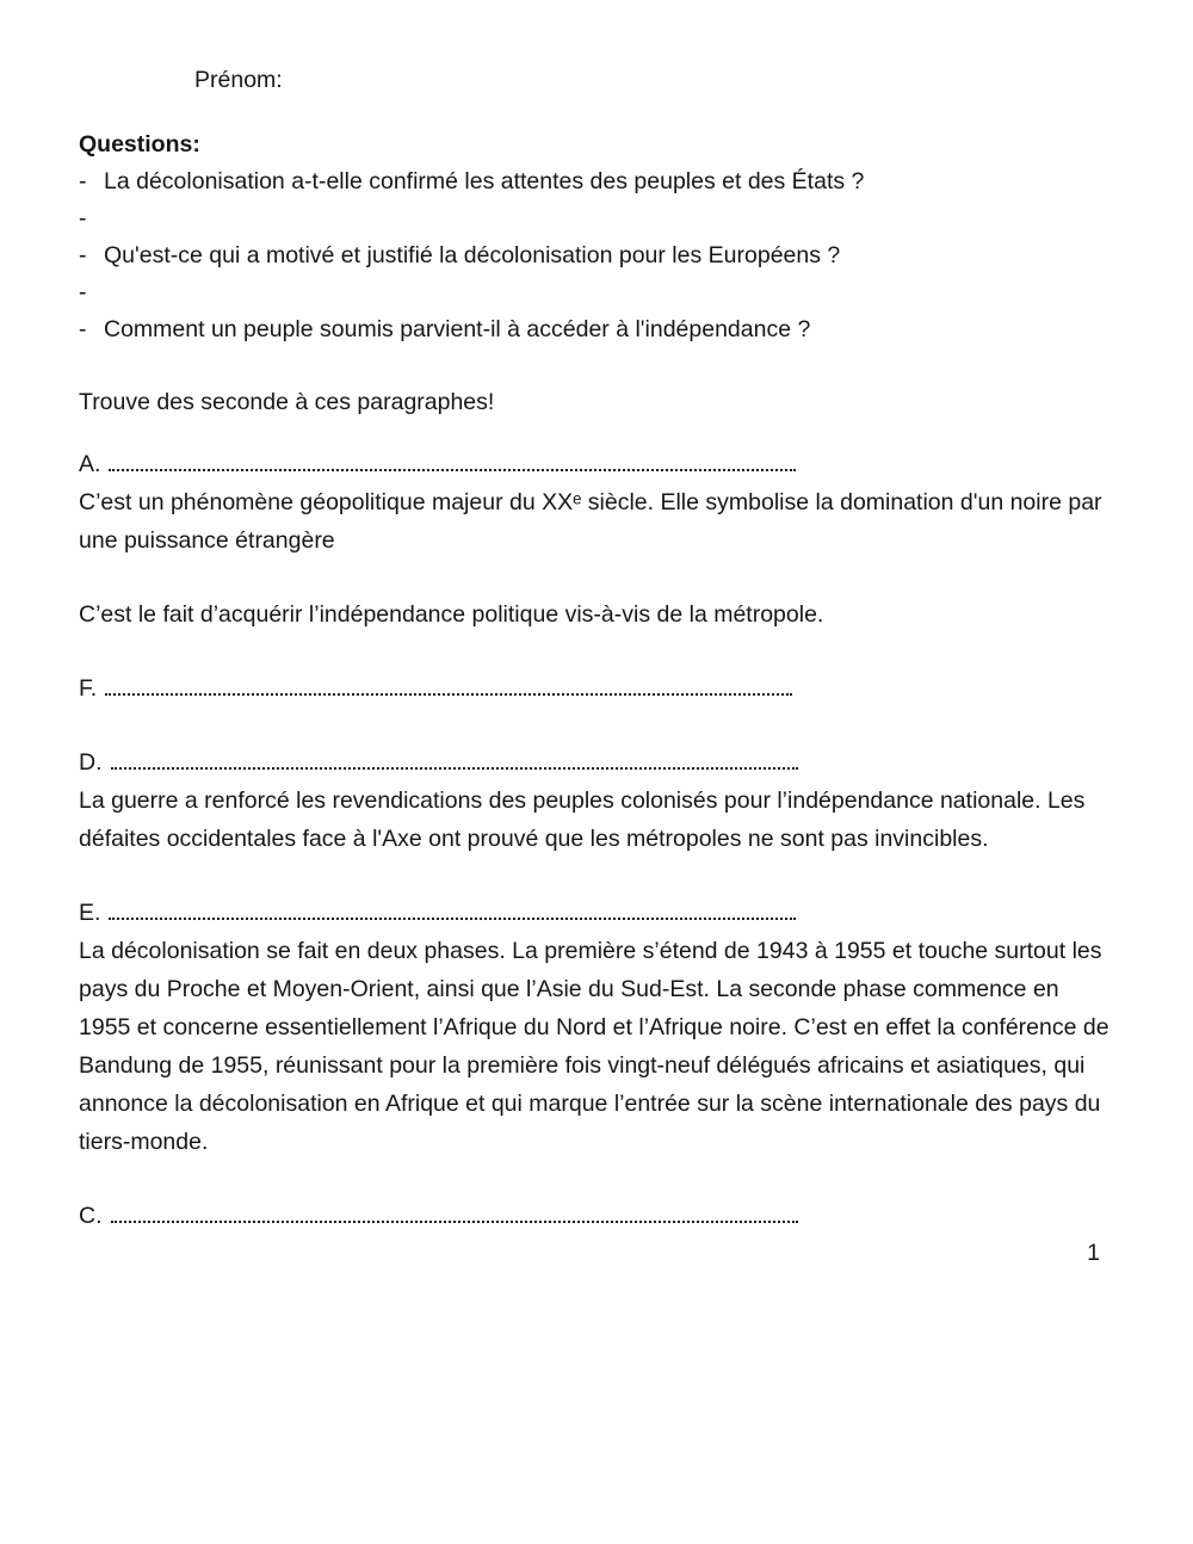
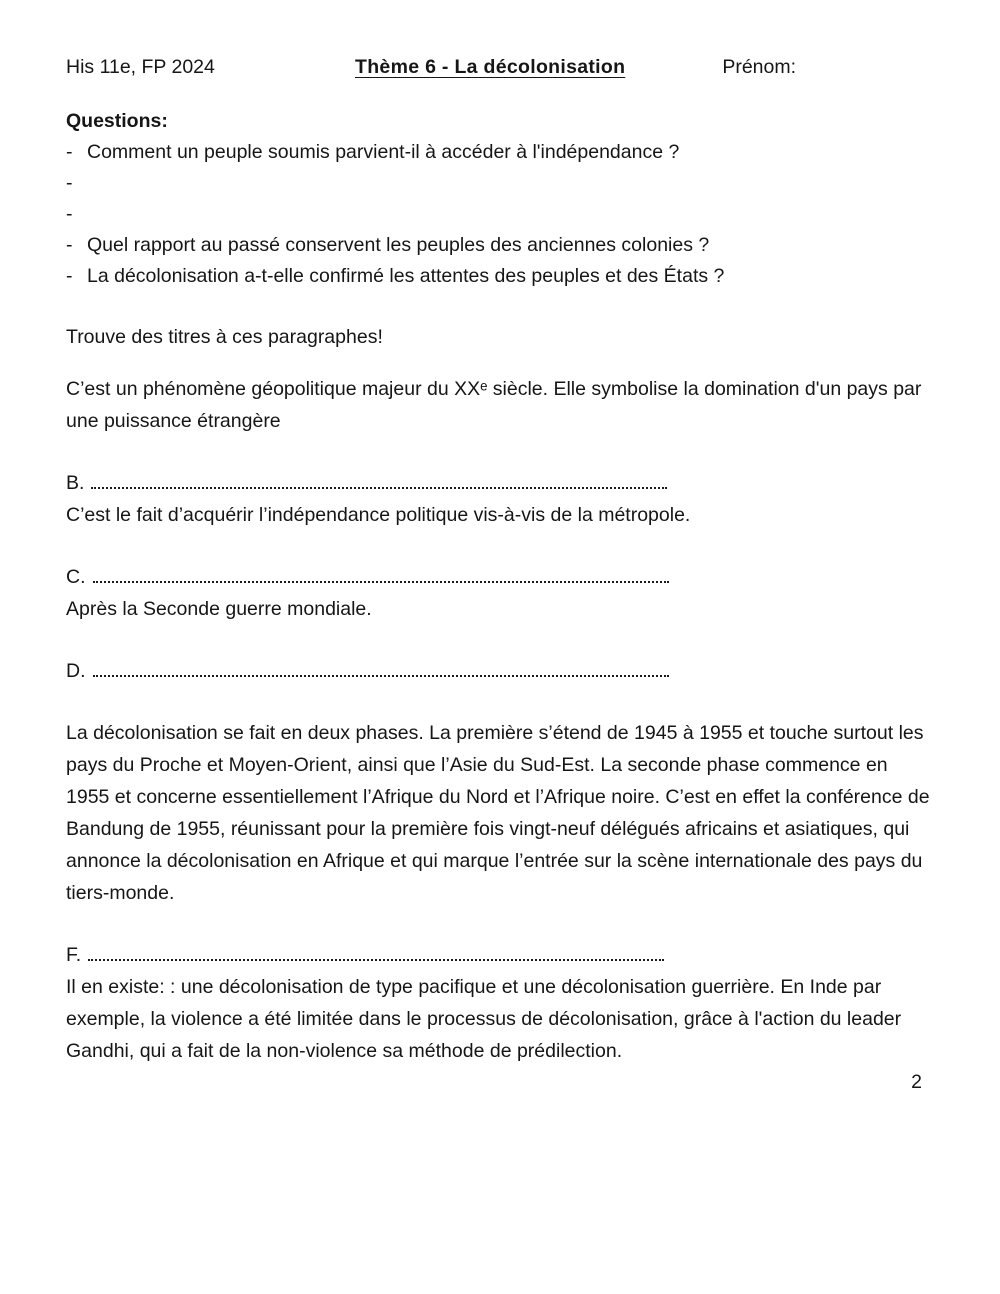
+ His 11e, FP 2024
+ Thème 6 - La décolonisation
  Prénom:
  Questions:
  -
- La décolonisation a-t-elle confirmé les attentes des peuples et des États ?
+ Comment un peuple soumis parvient-il à accéder à l'indépendance ?
  -
  -
- Qu'est-ce qui a motivé et justifié la décolonisation pour les Européens ?
  -
+ Quel rapport au passé conservent les peuples des anciennes colonies ?
  -
- Comment un peuple soumis parvient-il à accéder à l'indépendance ?
+ La décolonisation a-t-elle confirmé les attentes des peuples et des États ?
- Trouve des seconde à ces paragraphes!
+ Trouve des titres à ces paragraphes!
- A.
- C’est un phénomène géopolitique majeur du XXᵉ siècle. Elle symbolise la domination d'un noire par une puissance étrangère
+ C’est un phénomène géopolitique majeur du XXᵉ siècle. Elle symbolise la domination d'un pays par une puissance étrangère
+ B.
  C’est le fait d’acquérir l’indépendance politique vis-à-vis de la métropole.
- F.
+ C.
+ Après la Seconde guerre mondiale.
  D.
- La guerre a renforcé les revendications des peuples colonisés pour l’indépendance nationale. Les défaites occidentales face à l'Axe ont prouvé que les métropoles ne sont pas invincibles.
- E.
- La décolonisation se fait en deux phases. La première s’étend de 1943 à 1955 et touche surtout les pays du Proche et Moyen-Orient, ainsi que l’Asie du Sud-Est. La seconde phase commence en 1955 et concerne essentiellement l’Afrique du Nord et l’Afrique noire. C’est en effet la conférence de Bandung de 1955, réunissant pour la première fois vingt-neuf délégués africains et asiatiques, qui annonce la décolonisation en Afrique et qui marque l’entrée sur la scène internationale des pays du tiers-monde.
+ La décolonisation se fait en deux phases. La première s’étend de 1945 à 1955 et touche surtout les pays du Proche et Moyen-Orient, ainsi que l’Asie du Sud-Est. La seconde phase commence en 1955 et concerne essentiellement l’Afrique du Nord et l’Afrique noire. C’est en effet la conférence de Bandung de 1955, réunissant pour la première fois vingt-neuf délégués africains et asiatiques, qui annonce la décolonisation en Afrique et qui marque l’entrée sur la scène internationale des pays du tiers-monde.
- C.
+ F.
+ Il en existe: : une décolonisation de type pacifique et une décolonisation guerrière. En Inde par exemple, la violence a été limitée dans le processus de décolonisation, grâce à l'action du leader Gandhi, qui a fait de la non-violence sa méthode de prédilection.
- 1
+ 2
